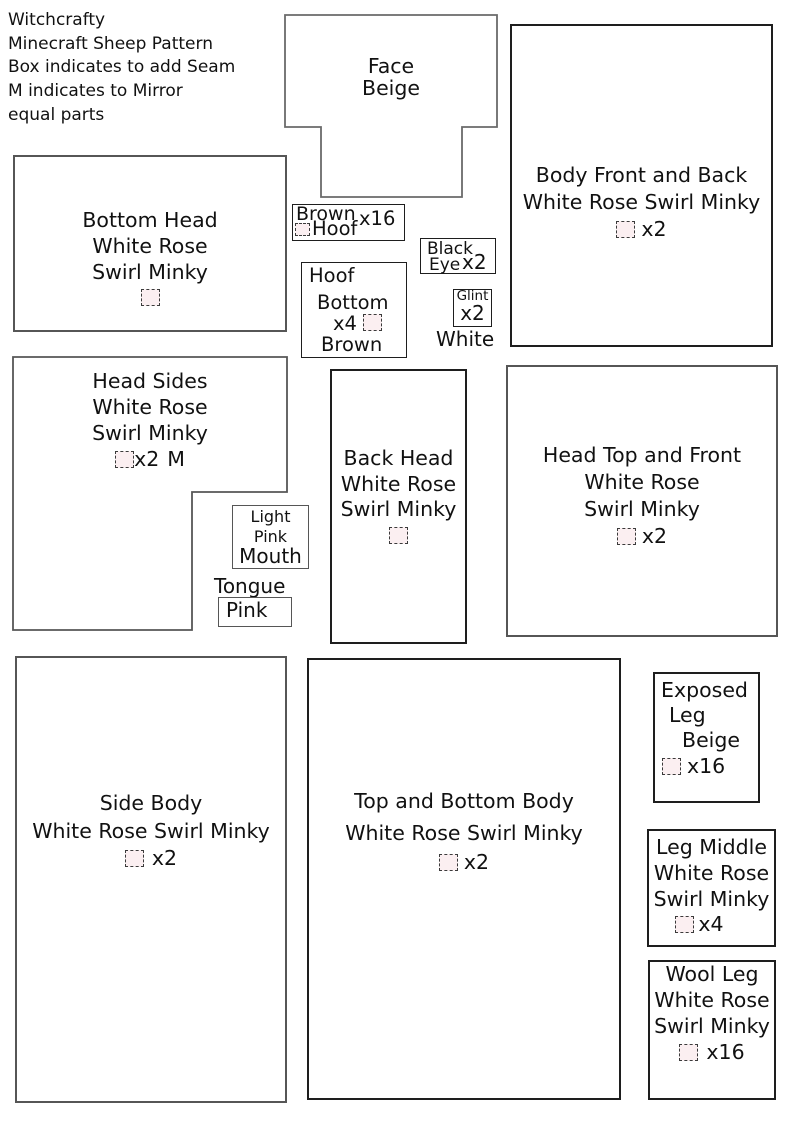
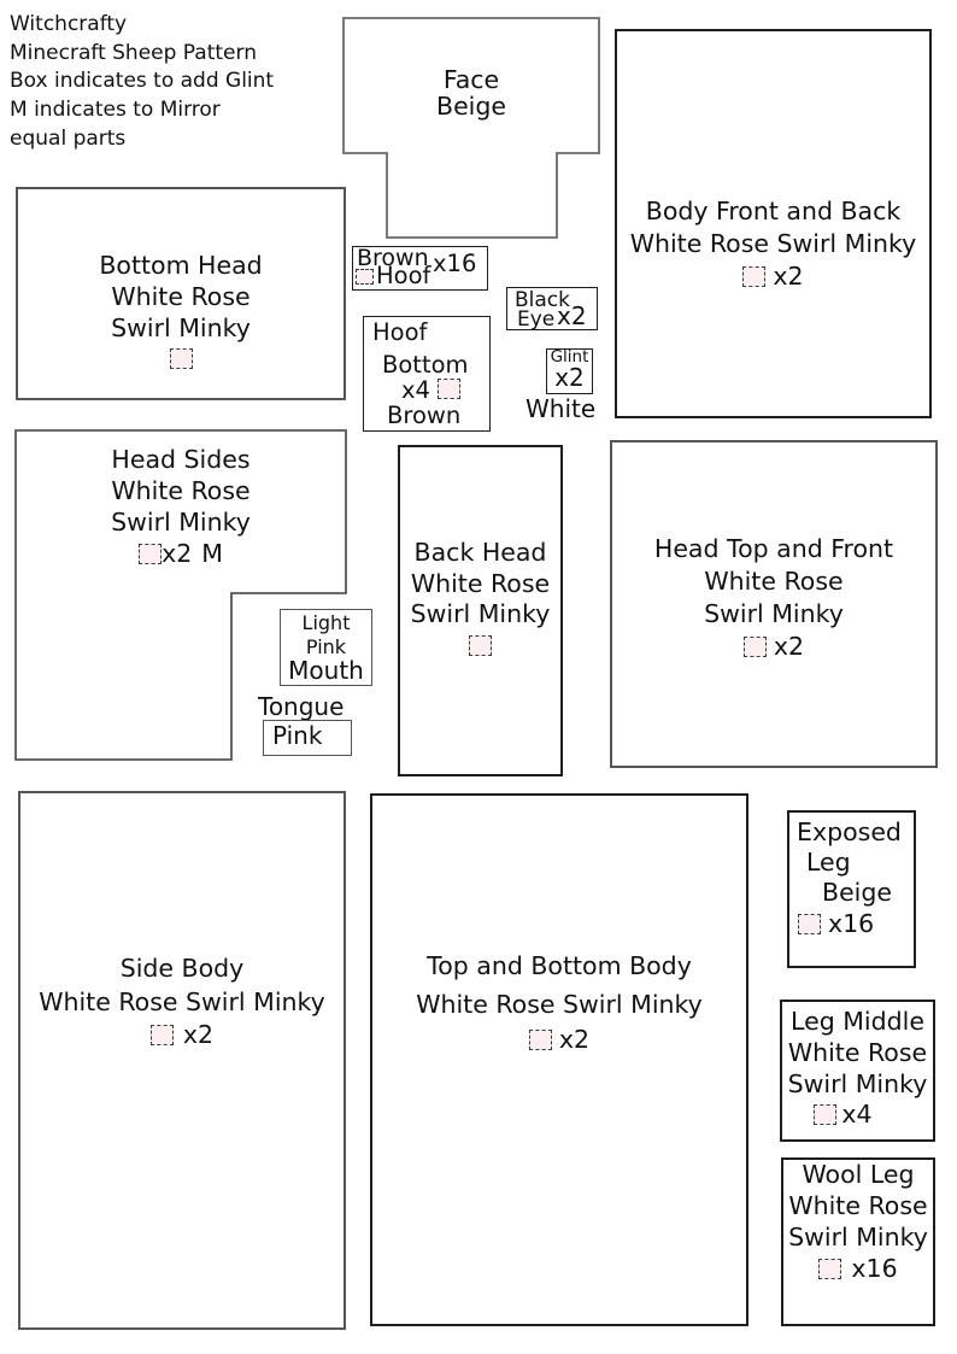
  Witchcrafty
  Minecraft Sheep Pattern
- Box indicates to add Seam
+ Box indicates to add Glint
  M indicates to Mirror
  equal parts
  Face
  Beige
  Body Front and Back
  White Rose Swirl Minky
  x2
  Bottom Head
  White Rose
  Swirl Minky
  Brown
  x16
  Hoof
  Hoof
  Bottom
  x4
  Brown
  Black
  Eye
  x2
  Glint
  x2
  White
  Head Sides
  White Rose
  Swirl Minky
  x2
  M
  Light
  Pink
  Mouth
  Tongue
  Pink
  Back Head
  White Rose
  Swirl Minky
  Head Top and Front
  White Rose
  Swirl Minky
  x2
  Side Body
  White Rose Swirl Minky
  x2
  Top and Bottom Body
  White Rose Swirl Minky
  x2
  Exposed
  Leg
  Beige
  x16
  Leg Middle
  White Rose
  Swirl Minky
  x4
  Wool Leg
  White Rose
  Swirl Minky
  x16
